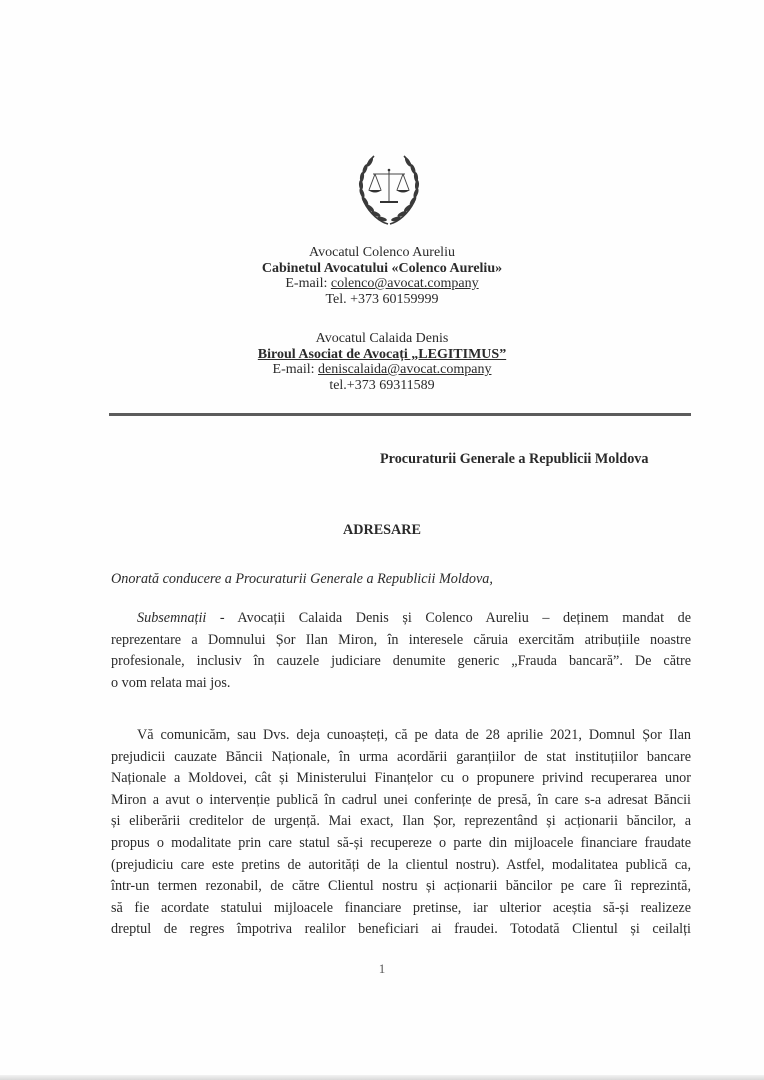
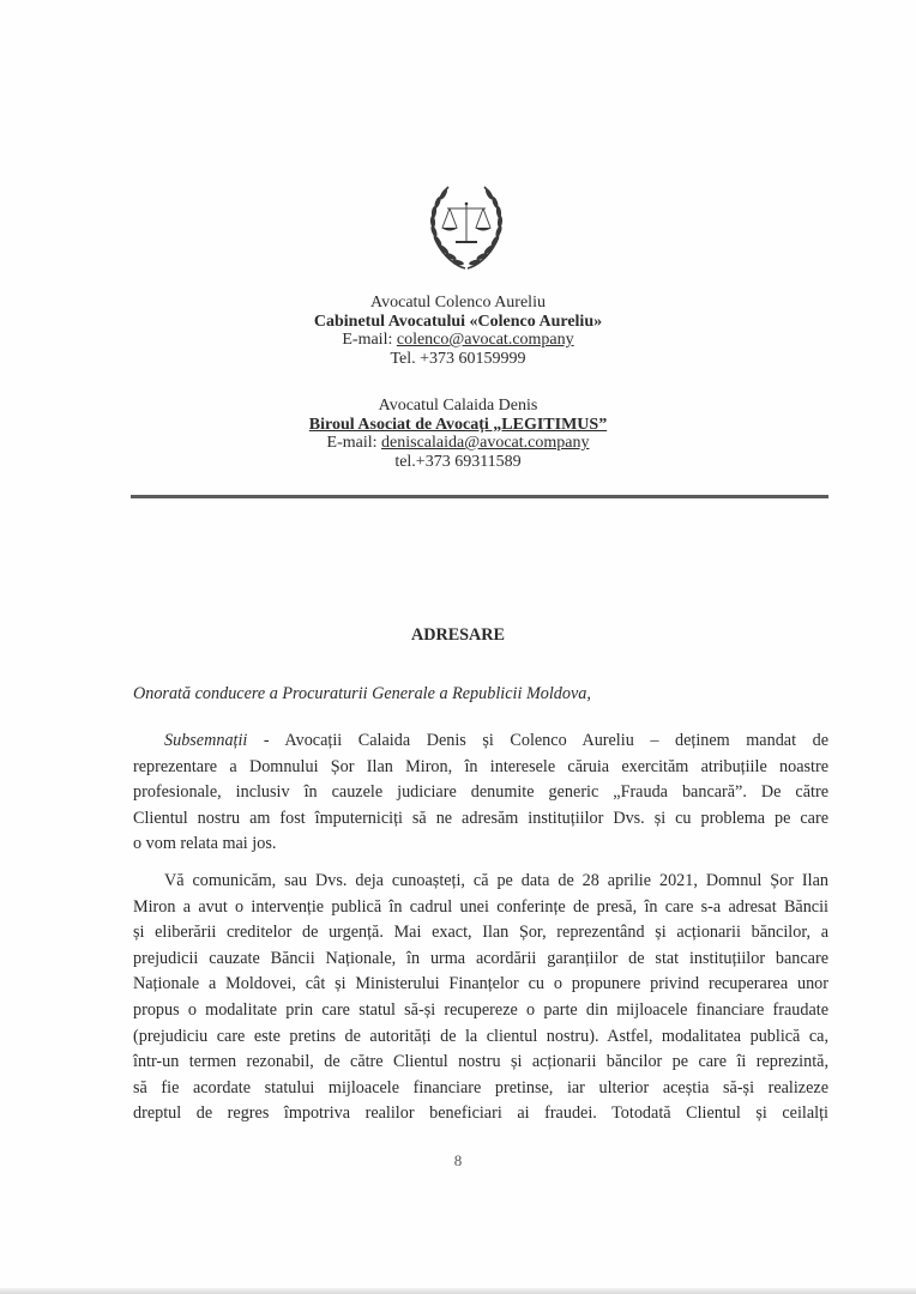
  Avocatul Colenco Aureliu
  Cabinetul Avocatului «Colenco Aureliu»
  E-mail: colenco@avocat.company
  Tel. +373 60159999
  Avocatul Calaida Denis
  Biroul Asociat de Avocați „LEGITIMUS”
  E-mail: deniscalaida@avocat.company
  tel.+373 69311589
- Procuraturii Generale a Republicii Moldova
  ADRESARE
  Onorată conducere a Procuraturii Generale a Republicii Moldova,
  Subsemnații - Avocații Calaida Denis și Colenco Aureliu – deținem mandat de
  reprezentare a Domnului Șor Ilan Miron, în interesele căruia exercităm atribuțiile noastre
  profesionale, inclusiv în cauzele judiciare denumite generic „Frauda bancară”. De către
+ Clientul nostru am fost împuterniciți să ne adresăm instituțiilor Dvs. și cu problema pe care
  o vom relata mai jos.
  Vă comunicăm, sau Dvs. deja cunoașteți, că pe data de 28 aprilie 2021, Domnul Șor Ilan
- prejudicii cauzate Băncii Naționale, în urma acordării garanțiilor de stat instituțiilor bancare
+ Miron a avut o intervenție publică în cadrul unei conferințe de presă, în care s-a adresat Băncii
- Naționale a Moldovei, cât și Ministerului Finanțelor cu o propunere privind recuperarea unor
+ și eliberării creditelor de urgență. Mai exact, Ilan Șor, reprezentând și acționarii băncilor, a
- Miron a avut o intervenție publică în cadrul unei conferințe de presă, în care s-a adresat Băncii
+ prejudicii cauzate Băncii Naționale, în urma acordării garanțiilor de stat instituțiilor bancare
- și eliberării creditelor de urgență. Mai exact, Ilan Șor, reprezentând și acționarii băncilor, a
+ Naționale a Moldovei, cât și Ministerului Finanțelor cu o propunere privind recuperarea unor
  propus o modalitate prin care statul să-și recupereze o parte din mijloacele financiare fraudate
  (prejudiciu care este pretins de autorități de la clientul nostru). Astfel, modalitatea publică ca,
  într-un termen rezonabil, de către Clientul nostru și acționarii băncilor pe care îi reprezintă,
  să fie acordate statului mijloacele financiare pretinse, iar ulterior aceștia să-și realizeze
  dreptul de regres împotriva realilor beneficiari ai fraudei. Totodată Clientul și ceilalți
- 1
+ 8
